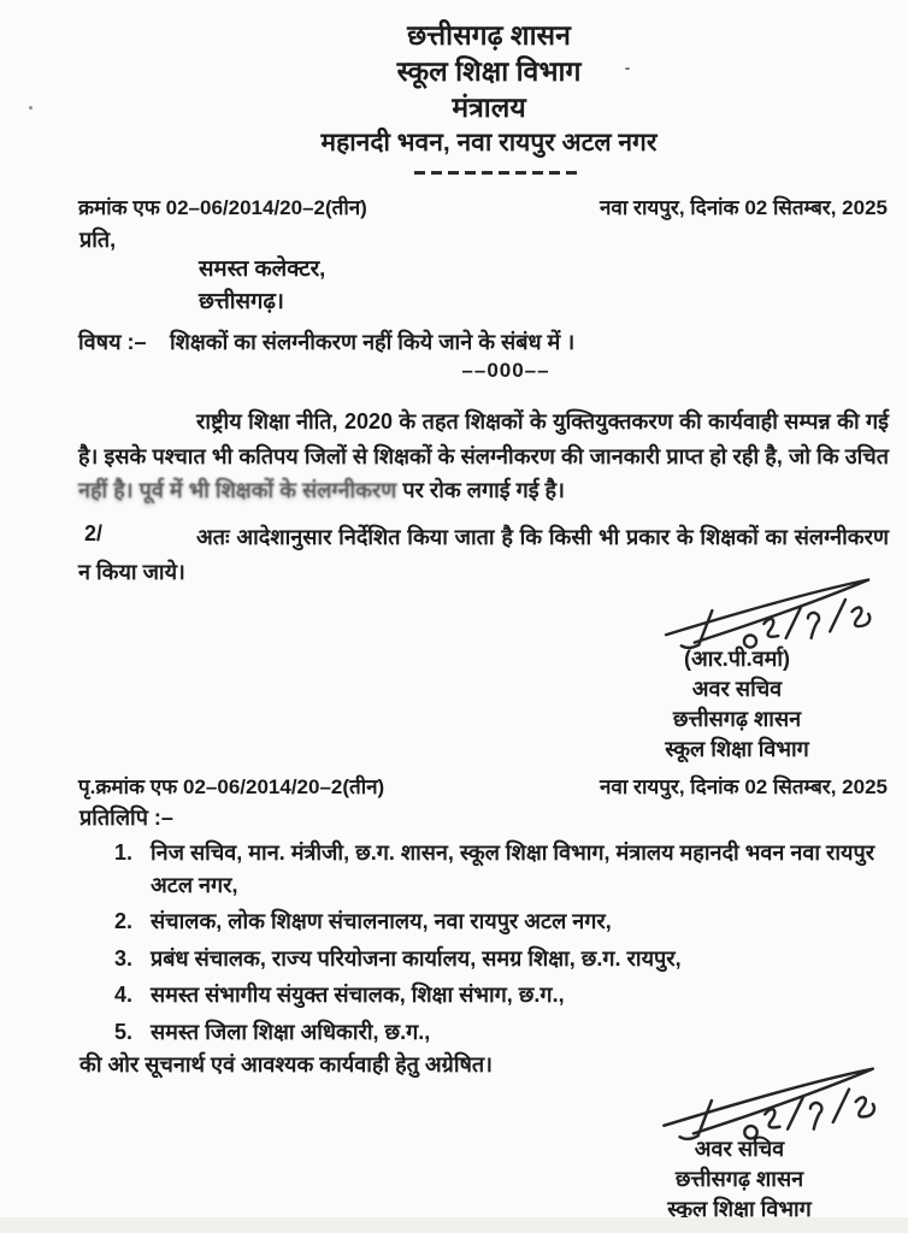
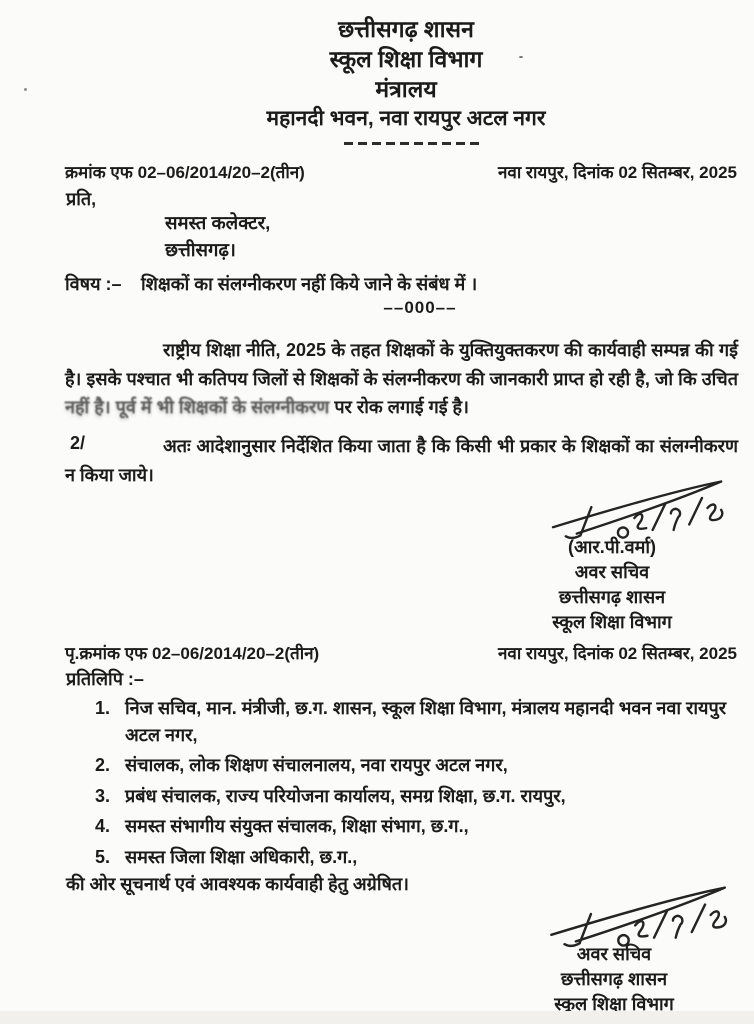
  छत्तीसगढ़ शासन
  स्कूल शिक्षा विभाग
  मंत्रालय
  महानदी भवन, नवा रायपुर अटल नगर
  क्रमांक एफ 02–06/2014/20–2(तीन)
  नवा रायपुर, दिनांक 02 सितम्बर, 2025
  प्रति,
  समस्त कलेक्टर,
  छत्तीसगढ़।
  विषय :–
  शिक्षकों का संलग्नीकरण नहीं किये जाने के संबंध में ।
  ––000––
- राष्ट्रीय शिक्षा नीति, 2020 के तहत शिक्षकों के युक्तियुक्तकरण की कार्यवाही सम्पन्न की गई है। इसके पश्चात भी कतिपय जिलों से शिक्षकों के संलग्नीकरण की जानकारी प्राप्त हो रही है, जो कि उचित नहीं है। पूर्व में भी शिक्षकों के संलग्नीकरण पर रोक लगाई गई है।
+ राष्ट्रीय शिक्षा नीति, 2025 के तहत शिक्षकों के युक्तियुक्तकरण की कार्यवाही सम्पन्न की गई है। इसके पश्चात भी कतिपय जिलों से शिक्षकों के संलग्नीकरण की जानकारी प्राप्त हो रही है, जो कि उचित नहीं है। पूर्व में भी शिक्षकों के संलग्नीकरण पर रोक लगाई गई है।
  2/
  अतः आदेशानुसार निर्देशित किया जाता है कि किसी भी प्रकार के शिक्षकों का संलग्नीकरण न किया जाये।
  (आर.पी.वर्मा)
  अवर सचिव
  छत्तीसगढ़ शासन
  स्कूल शिक्षा विभाग
  पृ.क्रमांक एफ 02–06/2014/20–2(तीन)
  नवा रायपुर, दिनांक 02 सितम्बर, 2025
  प्रतिलिपि :–
  1.
  निज सचिव, मान. मंत्रीजी, छ.ग. शासन, स्कूल शिक्षा विभाग, मंत्रालय महानदी भवन नवा रायपुर अटल नगर,
  2.
  संचालक, लोक शिक्षण संचालनालय, नवा रायपुर अटल नगर,
  3.
  प्रबंध संचालक, राज्य परियोजना कार्यालय, समग्र शिक्षा, छ.ग. रायपुर,
  4.
  समस्त संभागीय संयुक्त संचालक, शिक्षा संभाग, छ.ग.,
  5.
  समस्त जिला शिक्षा अधिकारी, छ.ग.,
  की ओर सूचनार्थ एवं आवश्यक कार्यवाही हेतु अग्रेषित।
  अवर सचिव
  छत्तीसगढ़ शासन
  स्कूल शिक्षा विभाग
